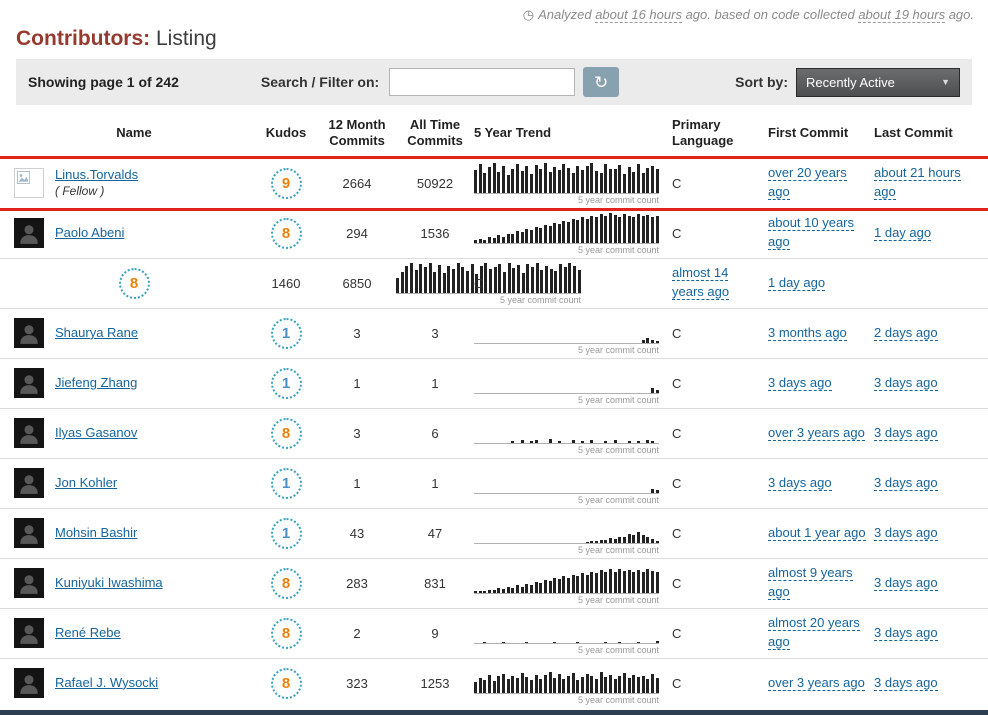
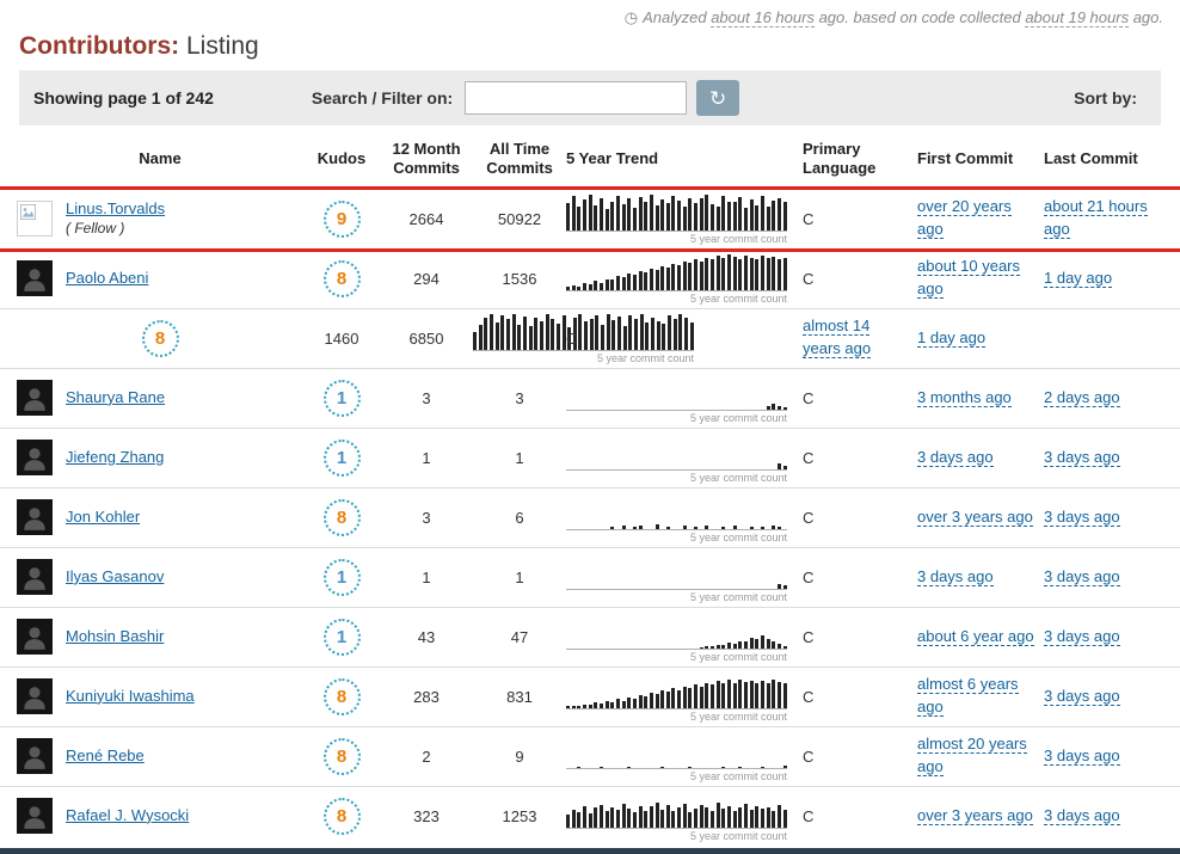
  ◷ Analyzed about 16 hours ago. based on code collected about 19 hours ago.
  Contributors: Listing
  Showing page 1 of 242
  Search / Filter on:
  ↻
  Sort by:
- Recently Active
- ▼
  Name
  Kudos
  12 Month Commits
  All Time Commits
  5 Year Trend
  Primary Language
  First Commit
  Last Commit
  Linus.Torvalds
  ( Fellow )
  9
  2664
  50922
  5 year commit count
  C
  over 20 years ago
  about 21 hours ago
  Paolo Abeni
  8
  294
  1536
  5 year commit count
  C
  about 10 years ago
  1 day ago
  8
  1460
  6850
  5 year commit count
  C
  almost 14 years ago
  1 day ago
  Shaurya Rane
  1
  3
  3
  5 year commit count
  C
  3 months ago
  2 days ago
  Jiefeng Zhang
  1
  1
  1
  5 year commit count
  C
  3 days ago
  3 days ago
- Ilyas Gasanov
+ Jon Kohler
  8
  3
  6
  5 year commit count
  C
  over 3 years ago
  3 days ago
- Jon Kohler
+ Ilyas Gasanov
  1
  1
  1
  5 year commit count
  C
  3 days ago
  3 days ago
  Mohsin Bashir
  1
  43
  47
  5 year commit count
  C
- about 1 year ago
+ about 6 year ago
  3 days ago
  Kuniyuki Iwashima
  8
  283
  831
  5 year commit count
  C
- almost 9 years ago
+ almost 6 years ago
  3 days ago
  René Rebe
  8
  2
  9
  5 year commit count
  C
  almost 20 years ago
  3 days ago
  Rafael J. Wysocki
  8
  323
  1253
  5 year commit count
  C
  over 3 years ago
  3 days ago
